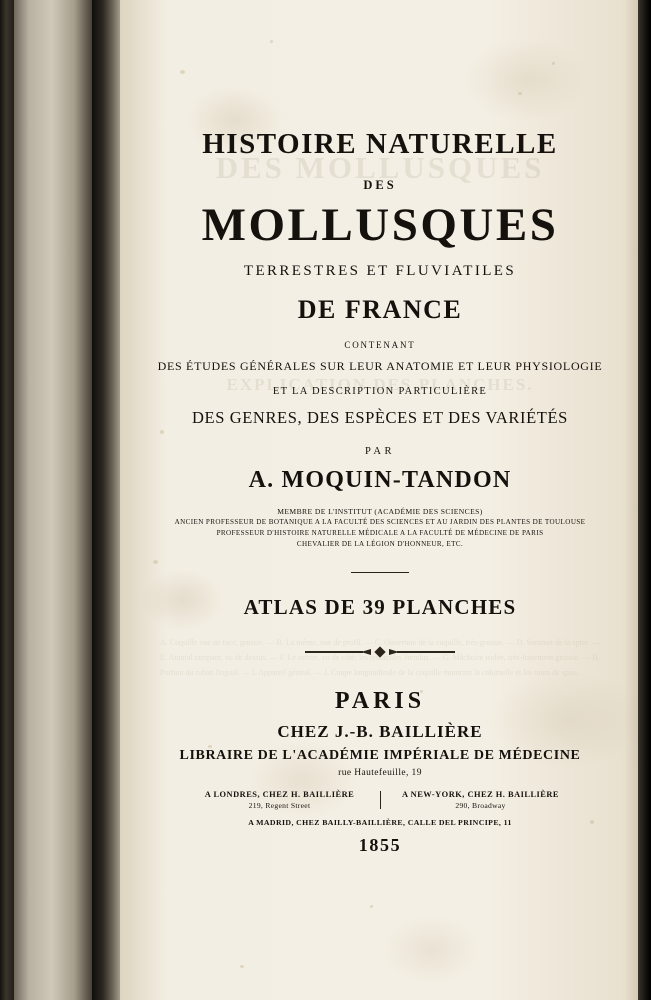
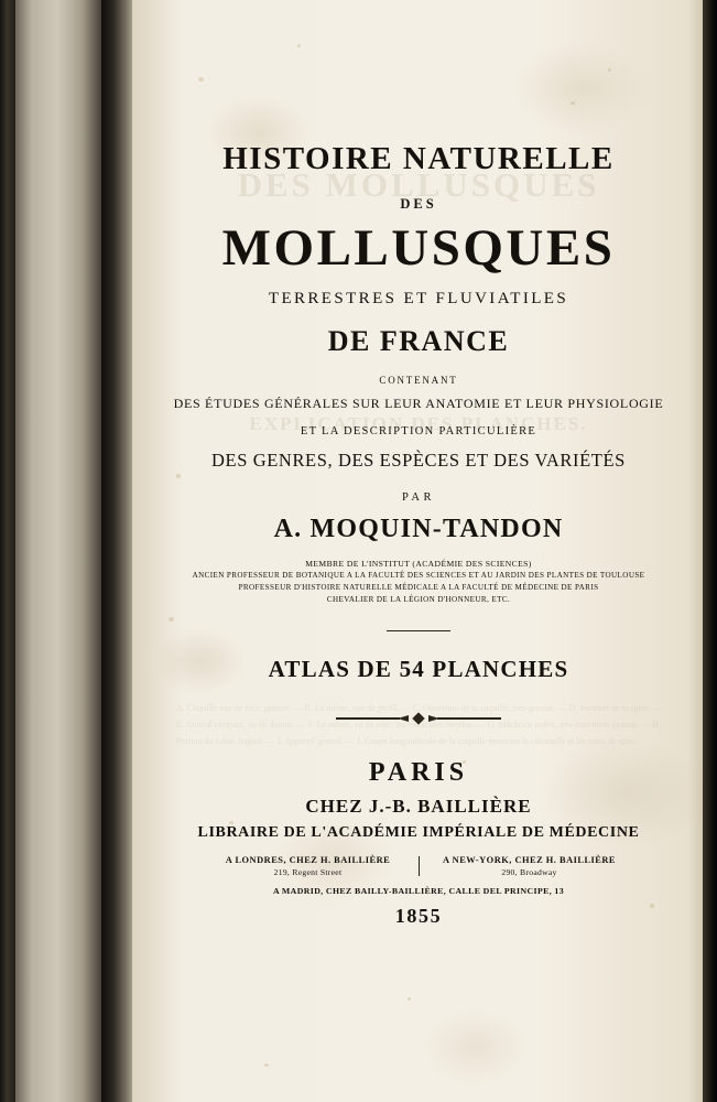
  DES MOLLUSQUES
  EXPLICATION DES PLANCHES.
  A. Coquille vue de face, grossie. — B. La même, vue de profil. — C. Ouverture de la coquille, très-grossie. — D. Sommet de la spire. — E. Animal rampant, vu de dessus. — F. Le même, vu de côté; les tentacules étendus. — G. Mâchoire isolée, très-fortement grossie. — H. Portion du ruban lingual. — I. Appareil génital. — J. Coupe longitudinale de la coquille montrant la columelle et les tours de spire.
  HISTOIRE NATURELLE
  DES
  MOLLUSQUES
  TERRESTRES ET FLUVIATILES
  DE FRANCE
  CONTENANT
  DES ÉTUDES GÉNÉRALES SUR LEUR ANATOMIE ET LEUR PHYSIOLOGIE
  ET LA DESCRIPTION PARTICULIÈRE
  DES GENRES, DES ESPÈCES ET DES VARIÉTÉS
  PAR
  A. MOQUIN-TANDON
  MEMBRE DE L'INSTITUT (ACADÉMIE DES SCIENCES)
  ANCIEN PROFESSEUR DE BOTANIQUE A LA FACULTÉ DES SCIENCES ET AU JARDIN DES PLANTES DE TOULOUSE
  PROFESSEUR D'HISTOIRE NATURELLE MÉDICALE A LA FACULTÉ DE MÉDECINE DE PARIS
  CHEVALIER DE LA LÉGION D'HONNEUR, ETC.
- ATLAS DE 39 PLANCHES
+ ATLAS DE 54 PLANCHES
  PARIS
  CHEZ J.-B. BAILLIÈRE
  LIBRAIRE DE L'ACADÉMIE IMPÉRIALE DE MÉDECINE
- rue Hautefeuille, 19
  A LONDRES, CHEZ H. BAILLIÈRE
  219, Regent Street
  A NEW-YORK, CHEZ H. BAILLIÈRE
  290, Broadway
- A MADRID, CHEZ BAILLY-BAILLIÈRE, CALLE DEL PRINCIPE, 11
+ A MADRID, CHEZ BAILLY-BAILLIÈRE, CALLE DEL PRINCIPE, 13
  1855
